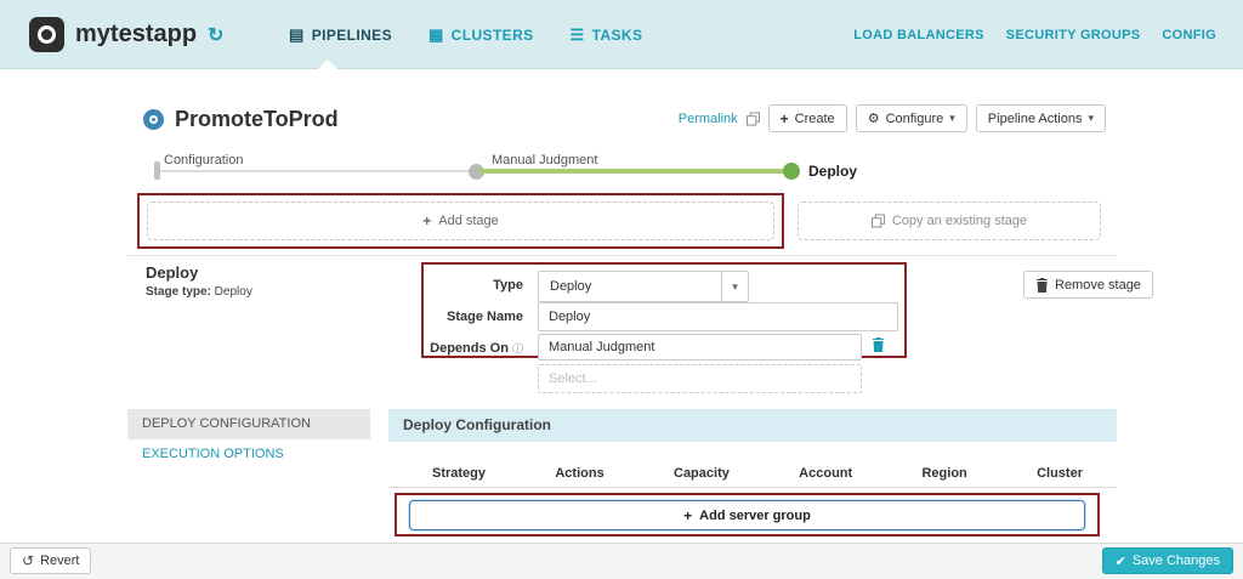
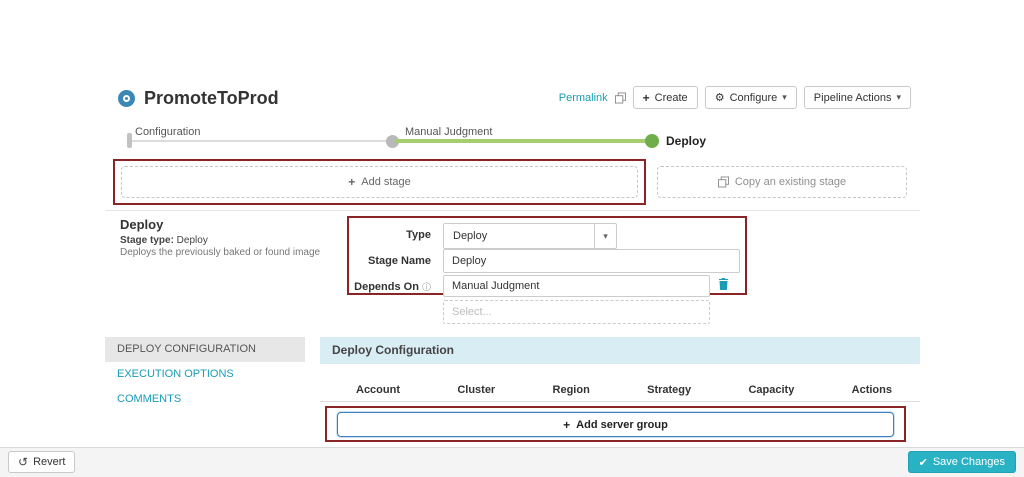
- mytestapp
- ↻
- ▤
- PIPELINES
- ▦
- CLUSTERS
- ☰
- TASKS
- LOAD BALANCERS
- SECURITY GROUPS
- CONFIG
  PromoteToProd
  Permalink
  +
  Create
  ⚙
  Configure
  ▾
  Pipeline Actions
  ▾
  Configuration
  Manual Judgment
  Deploy
  +
  Add stage
  Copy an existing stage
  Deploy
  Stage type: Deploy
+ Deploys the previously baked or found image
  Type
  Deploy
  ▾
  Stage Name
  Deploy
  Depends On ⓘ
  Manual Judgment
  Select...
- Remove stage
  DEPLOY CONFIGURATION
  EXECUTION OPTIONS
+ COMMENTS
  Deploy Configuration
- Strategy
+ Account
- Actions
+ Cluster
- Capacity
+ Region
- Account
+ Strategy
- Region
+ Capacity
- Cluster
+ Actions
  +
  Add server group
  ↺
  Revert
  ✔
  Save Changes
